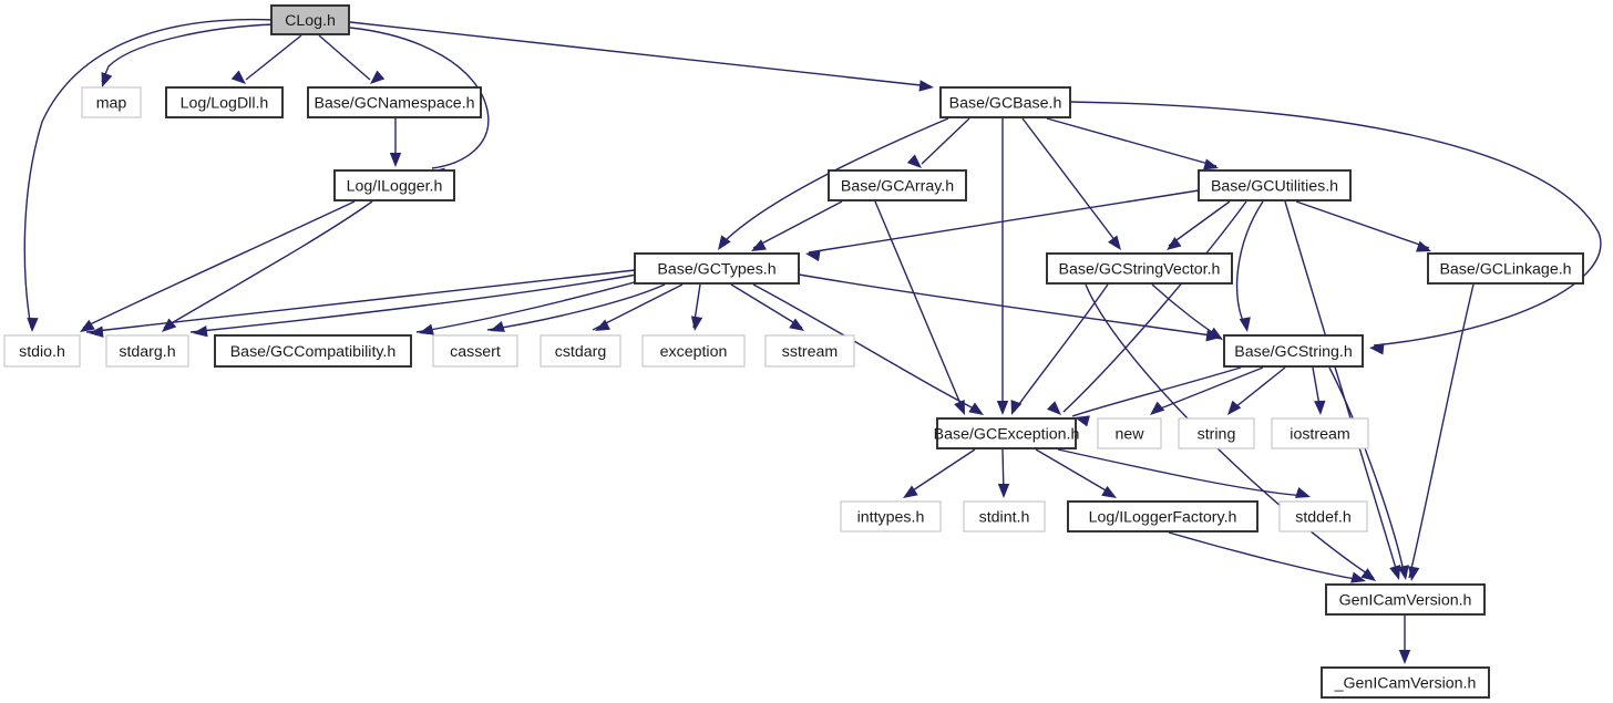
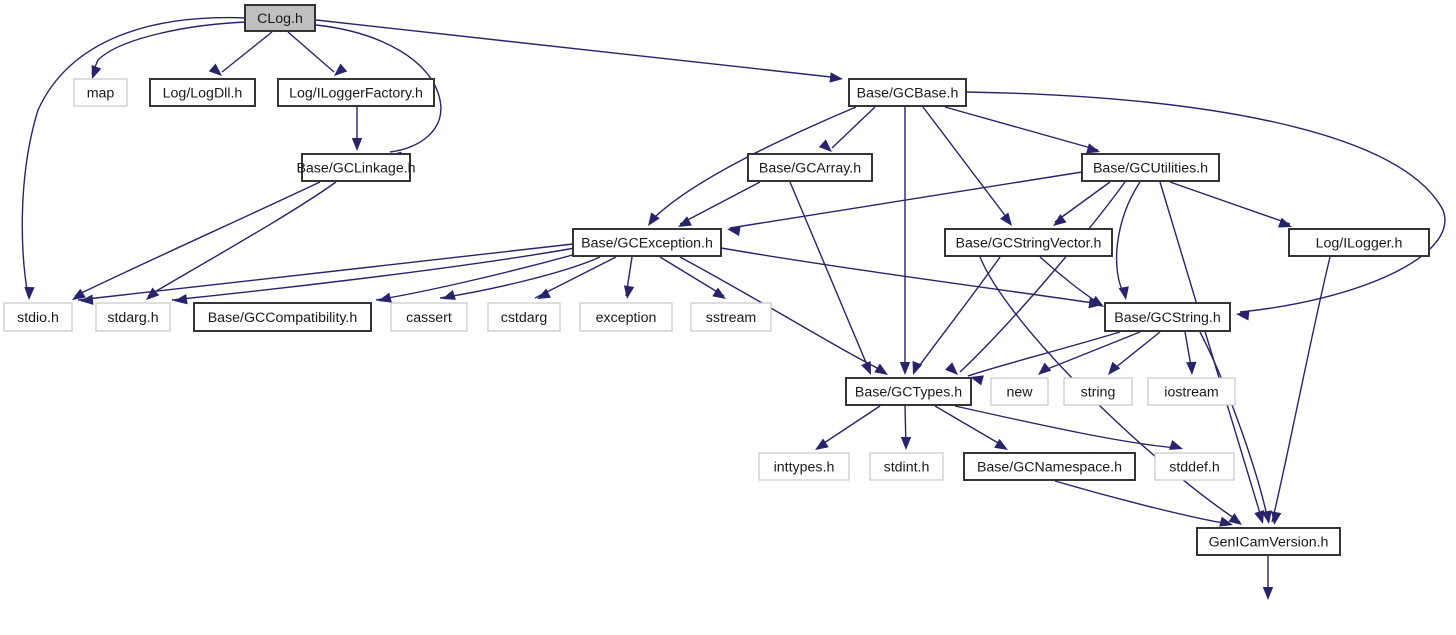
  CLog.h
  map
  Log/LogDll.h
- Base/GCNamespace.h
+ Log/ILoggerFactory.h
- Log/ILogger.h
+ Base/GCLinkage.h
  Base/GCBase.h
  Base/GCArray.h
  Base/GCUtilities.h
- Base/GCTypes.h
+ Base/GCException.h
  Base/GCStringVector.h
- Base/GCLinkage.h
+ Log/ILogger.h
  stdio.h
  stdarg.h
  Base/GCCompatibility.h
  cassert
  cstdarg
  exception
  sstream
  Base/GCString.h
- Base/GCException.h
+ Base/GCTypes.h
  new
  string
  iostream
  inttypes.h
  stdint.h
- Log/ILoggerFactory.h
+ Base/GCNamespace.h
  stddef.h
  GenICamVersion.h
- _GenICamVersion.h
